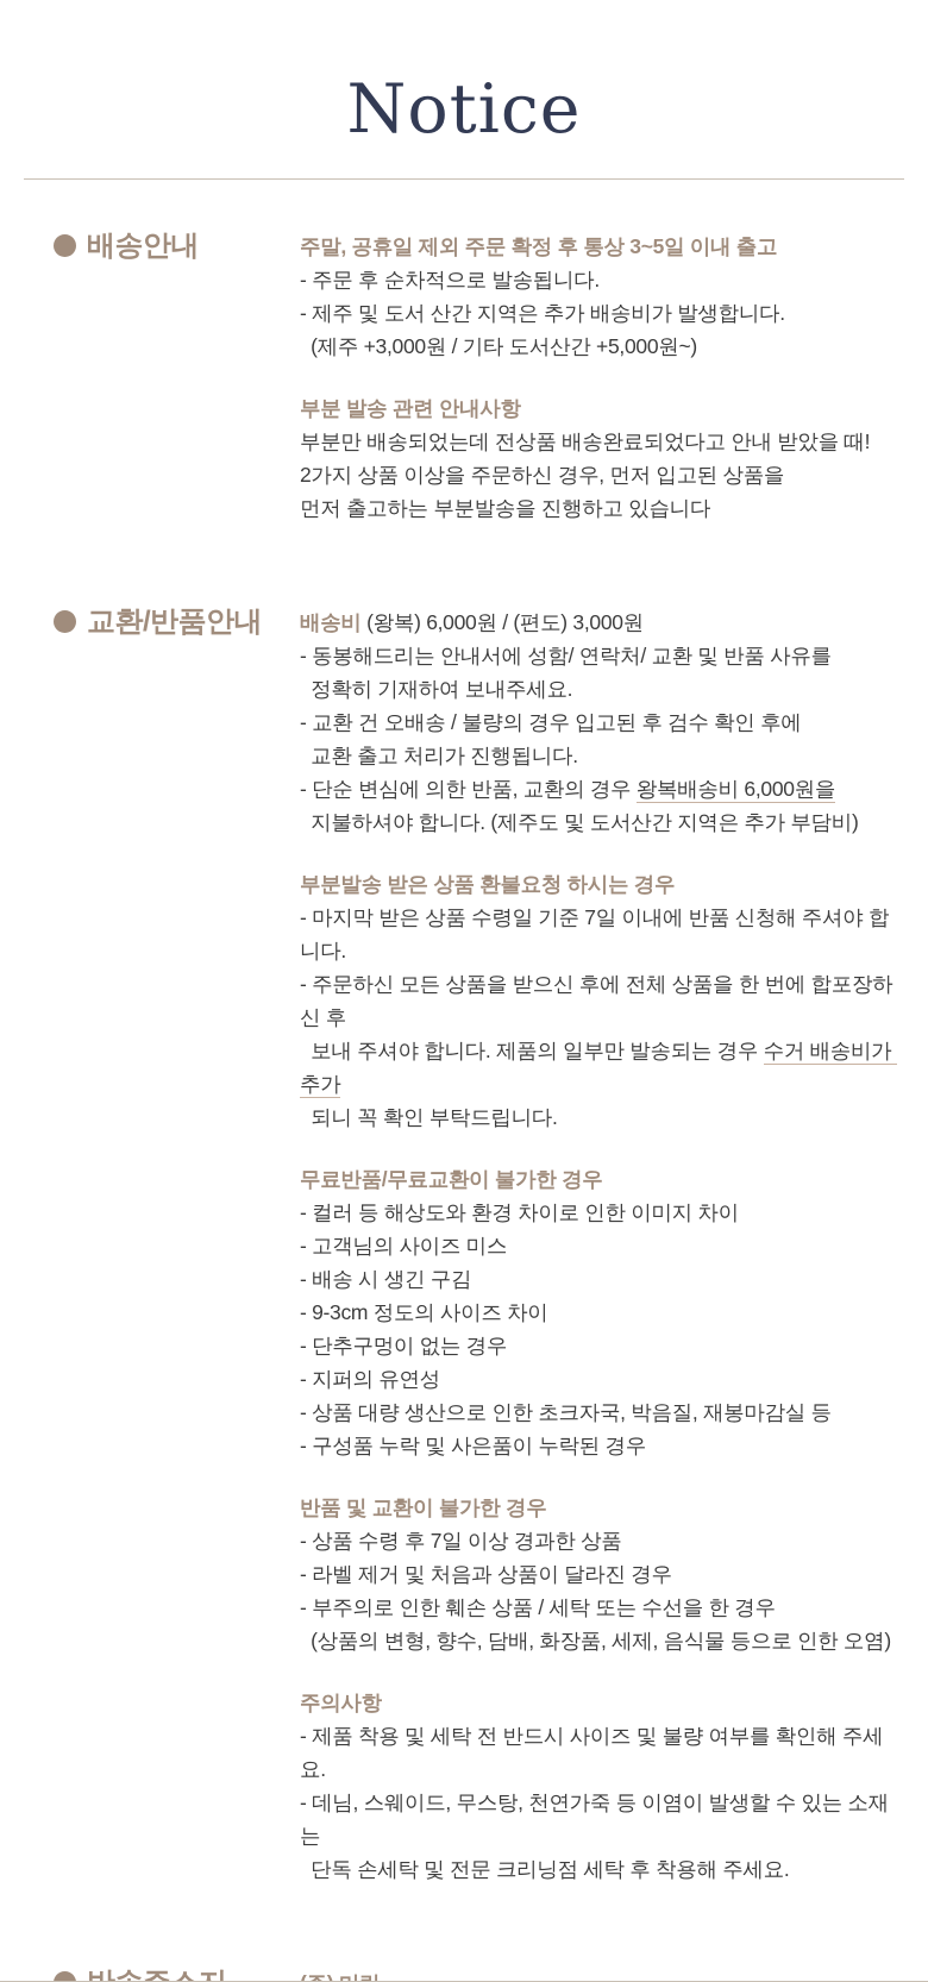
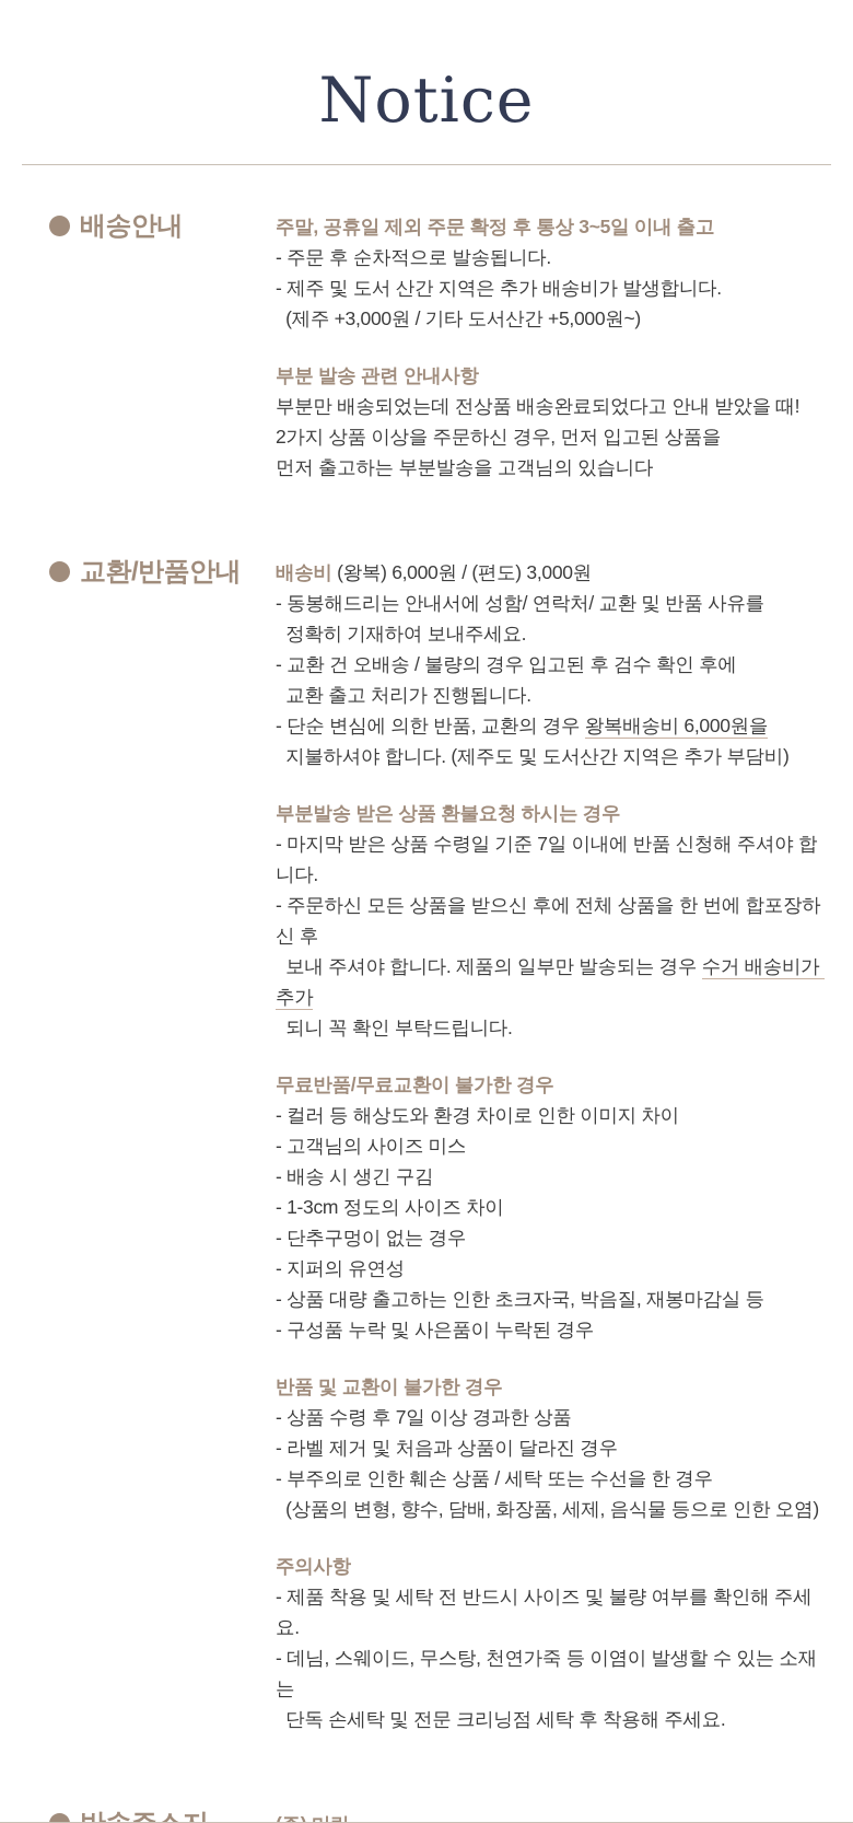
  Notice
  배송안내
  주말, 공휴일 제외 주문 확정 후 통상 3~5일 이내 출고
  - 주문 후 순차적으로 발송됩니다.
  - 제주 및 도서 산간 지역은 추가 배송비가 발생합니다.
  (제주 +3,000원 / 기타 도서산간 +5,000원~)
  부분 발송 관련 안내사항
  부분만 배송되었는데 전상품 배송완료되었다고 안내 받았을 때!
  2가지 상품 이상을 주문하신 경우, 먼저 입고된 상품을
- 먼저 출고하는 부분발송을 진행하고 있습니다
+ 먼저 출고하는 부분발송을 고객님의 있습니다
  교환/반품안내
  배송비 (왕복) 6,000원 / (편도) 3,000원
  - 동봉해드리는 안내서에 성함/ 연락처/ 교환 및 반품 사유를
  정확히 기재하여 보내주세요.
  - 교환 건 오배송 / 불량의 경우 입고된 후 검수 확인 후에
  교환 출고 처리가 진행됩니다.
  - 단순 변심에 의한 반품, 교환의 경우 왕복배송비 6,000원을
  지불하셔야 합니다. (제주도 및 도서산간 지역은 추가 부담비)
  부분발송 받은 상품 환불요청 하시는 경우
  - 마지막 받은 상품 수령일 기준 7일 이내에 반품 신청해 주셔야 합니다.
  - 주문하신 모든 상품을 받으신 후에 전체 상품을 한 번에 합포장하신 후
  보내 주셔야 합니다. 제품의 일부만 발송되는 경우 수거 배송비가 추가
  되니 꼭 확인 부탁드립니다.
  무료반품/무료교환이 불가한 경우
  - 컬러 등 해상도와 환경 차이로 인한 이미지 차이
  - 고객님의 사이즈 미스
  - 배송 시 생긴 구김
- - 9-3cm 정도의 사이즈 차이
+ - 1-3cm 정도의 사이즈 차이
  - 단추구멍이 없는 경우
  - 지퍼의 유연성
- - 상품 대량 생산으로 인한 초크자국, 박음질, 재봉마감실 등
+ - 상품 대량 출고하는 인한 초크자국, 박음질, 재봉마감실 등
  - 구성품 누락 및 사은품이 누락된 경우
  반품 및 교환이 불가한 경우
  - 상품 수령 후 7일 이상 경과한 상품
  - 라벨 제거 및 처음과 상품이 달라진 경우
  - 부주의로 인한 훼손 상품 / 세탁 또는 수선을 한 경우
  (상품의 변형, 향수, 담배, 화장품, 세제, 음식물 등으로 인한 오염)
  주의사항
  - 제품 착용 및 세탁 전 반드시 사이즈 및 불량 여부를 확인해 주세요.
  - 데님, 스웨이드, 무스탕, 천연가죽 등 이염이 발생할 수 있는 소재는
  단독 손세탁 및 전문 크리닝점 세탁 후 착용해 주세요.
